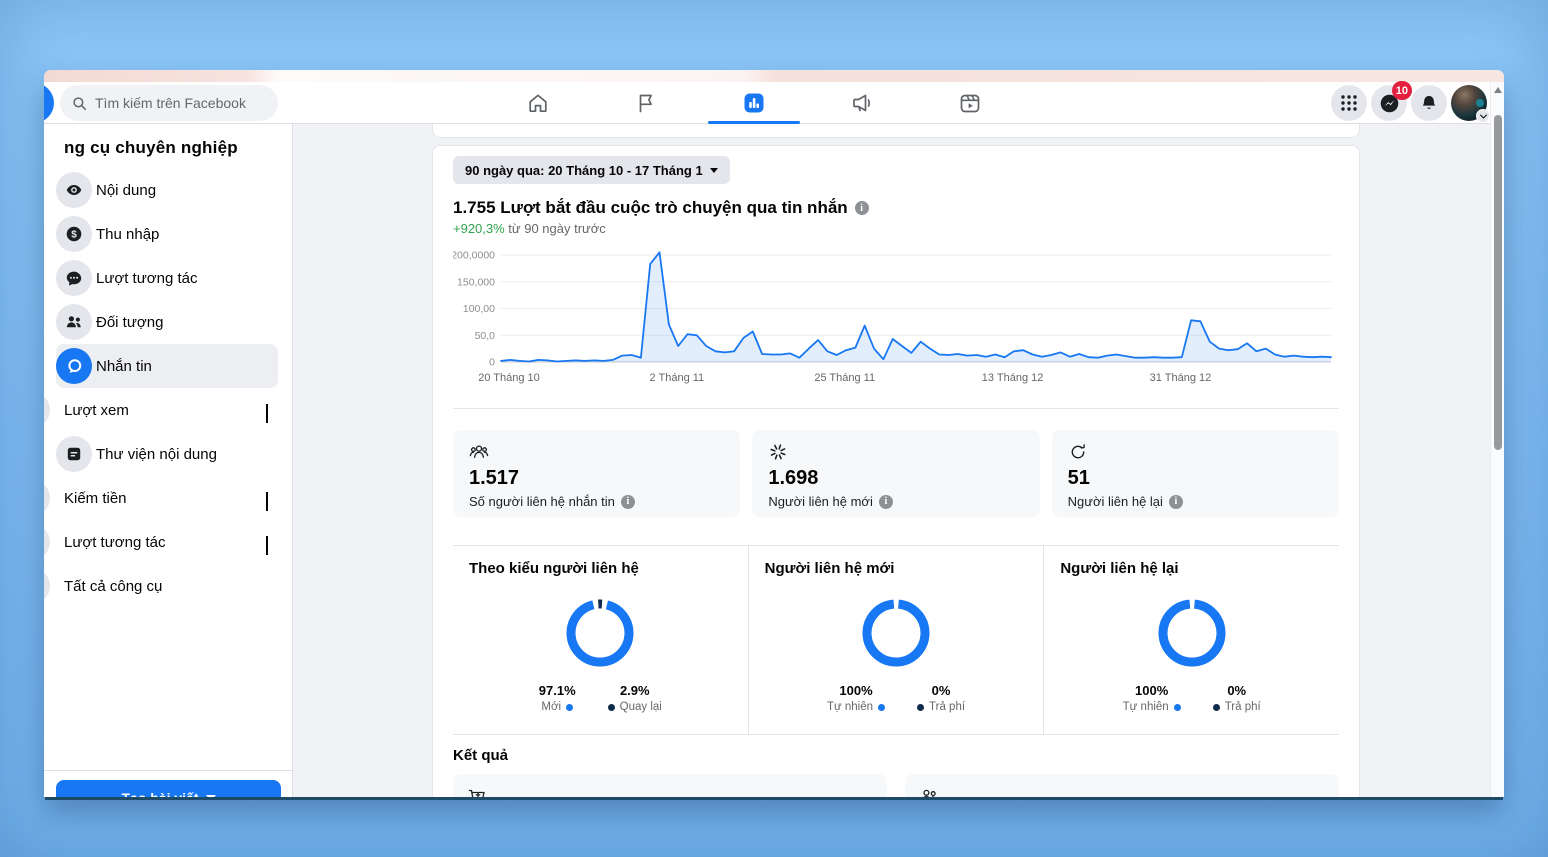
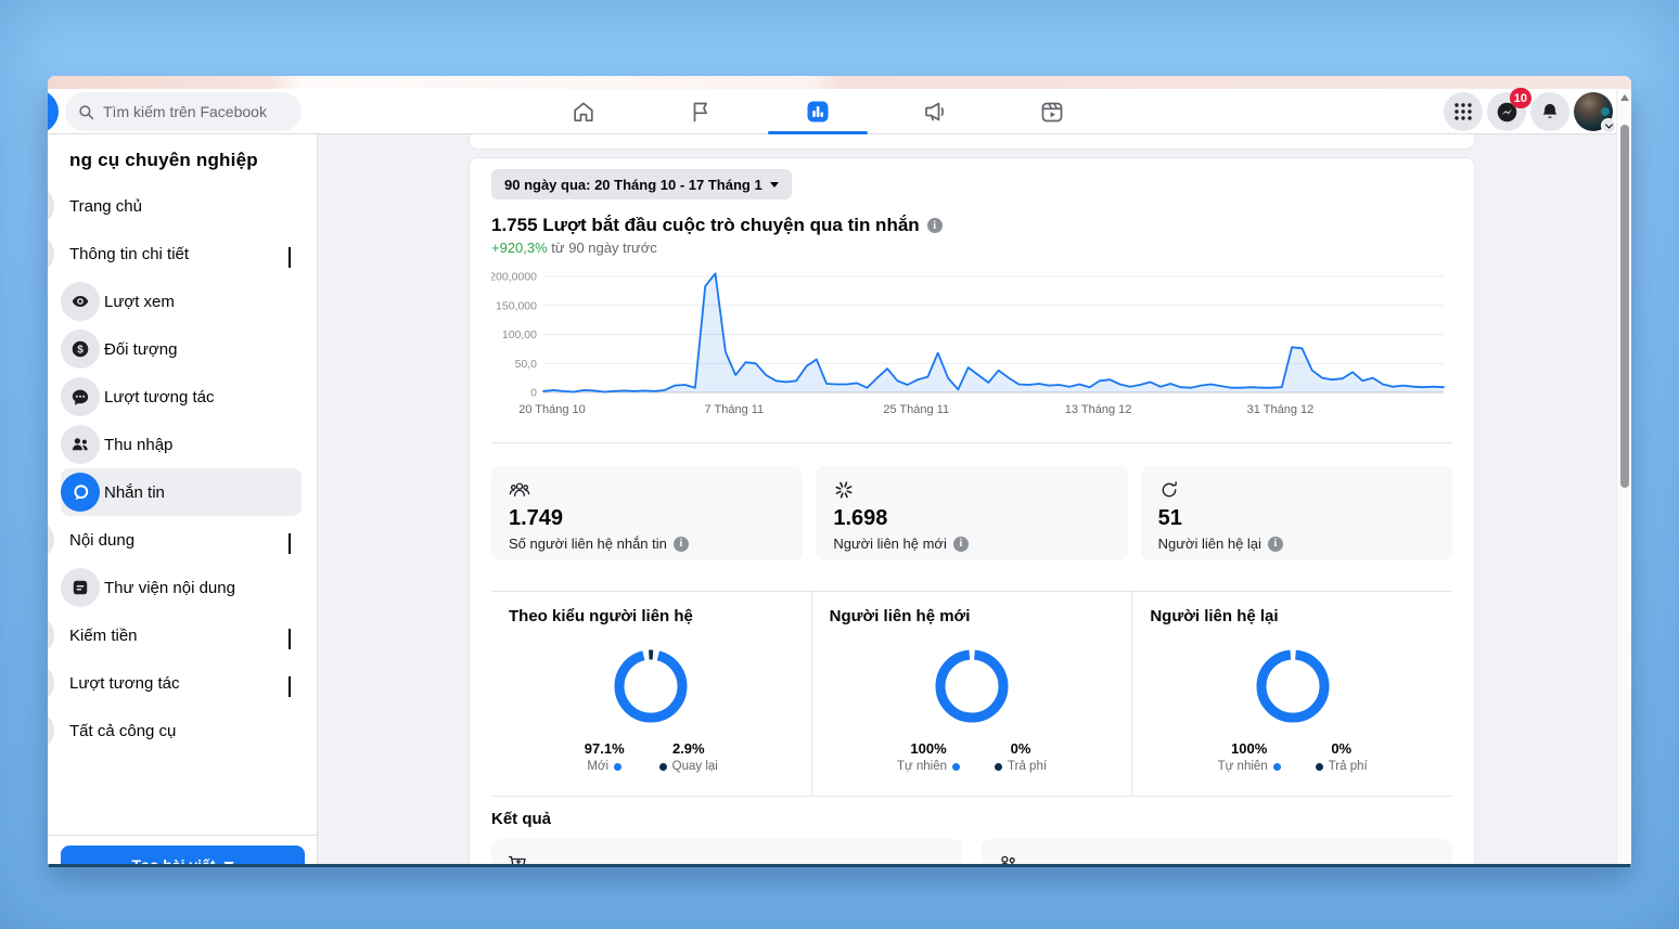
  Tìm kiếm trên Facebook
  10
  ng cụ chuyên nghiệp
+ Trang chủ
+ Thông tin chi tiết
- Nội dung
+ Lượt xem
  $
- Thu nhập
+ Đối tượng
  Lượt tương tác
- Đối tượng
+ Thu nhập
  Nhắn tin
- Lượt xem
+ Nội dung
  Thư viện nội dung
  Kiếm tiền
  Lượt tương tác
  Tất cả công cụ
  90 ngày qua: 20 Tháng 10 - 17 Tháng 1
  1.755 Lượt bắt đầu cuộc trò chuyện qua tin nhắn
  i
  +920,3% từ 90 ngày trước
  0
  50,0
  100,00
  150,000
  200,0000
  20 Tháng 10
- 2 Tháng 11
+ 7 Tháng 11
  25 Tháng 11
  13 Tháng 12
  31 Tháng 12
- 1.517
+ 1.749
  Số người liên hệ nhắn tin
  i
  1.698
  Người liên hệ mới
  i
  51
  Người liên hệ lại
  i
  Theo kiểu người liên hệ
  97.1%
  Mới
  2.9%
  Quay lại
  Người liên hệ mới
  100%
  Tự nhiên
  0%
  Trả phí
  Người liên hệ lại
  100%
  Tự nhiên
  0%
  Trả phí
  Kết quả
